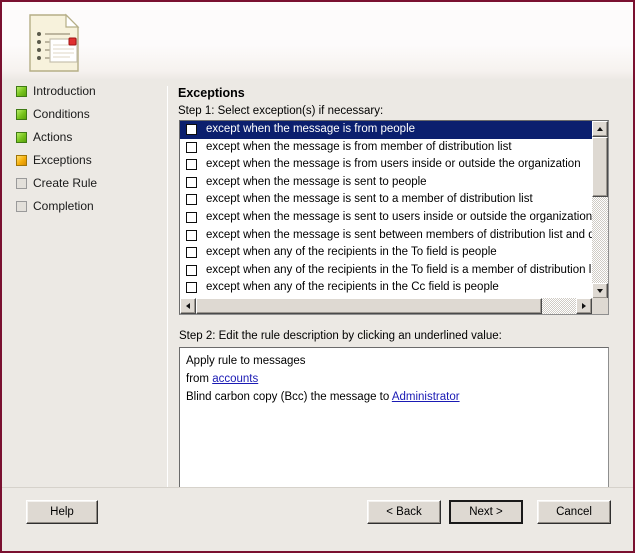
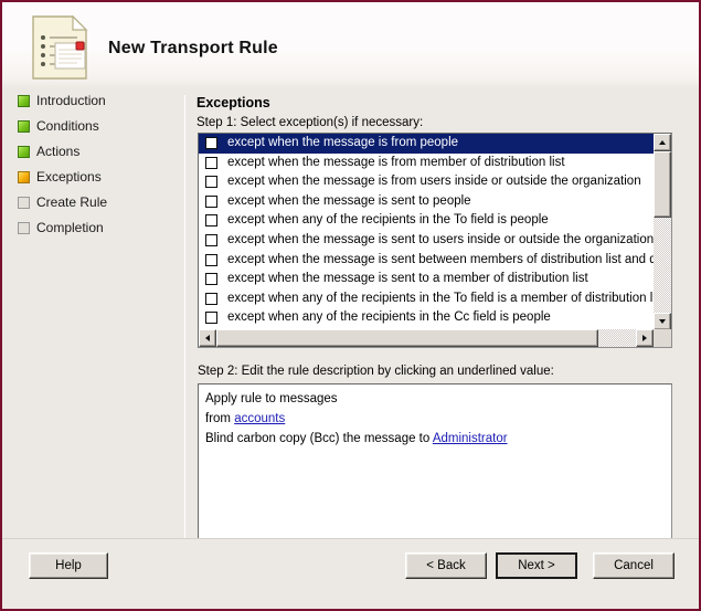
+ New Transport Rule
  Introduction
  Conditions
  Actions
  Exceptions
  Create Rule
  Completion
  Exceptions
  Step 1: Select exception(s) if necessary:
  except when the message is from people
  except when the message is from member of distribution list
  except when the message is from users inside or outside the organization
  except when the message is sent to people
- except when the message is sent to a member of distribution list
+ except when any of the recipients in the To field is people
  except when the message is sent to users inside or outside the organization
  except when the message is sent between members of distribution list and
- except when any of the recipients in the To field is people
+ except when the message is sent to a member of distribution list
  except when any of the recipients in the To field is a member of distribution l
  except when any of the recipients in the Cc field is people
  Step 2: Edit the rule description by clicking an underlined value:
  Apply rule to messages
  from accounts
  Blind carbon copy (Bcc) the message to Administrator
  Help
  < Back
  Next >
  Cancel
